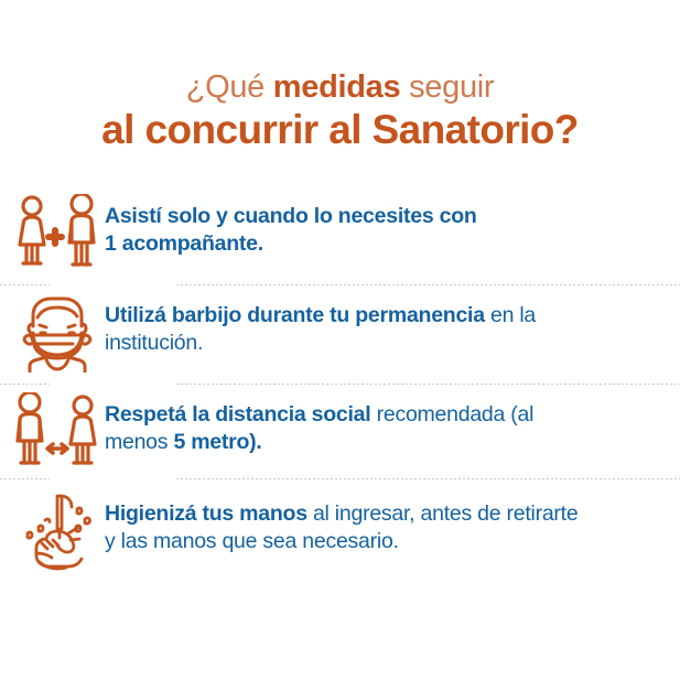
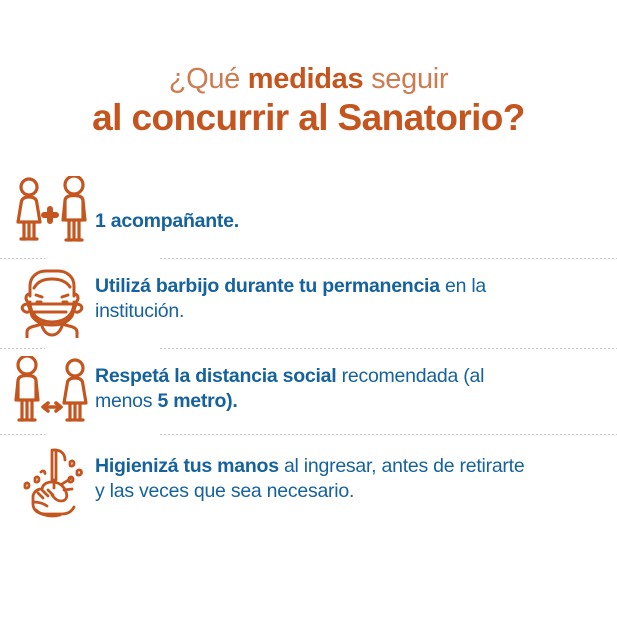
  ¿Qué medidas seguir
  al concurrir al Sanatorio?
- Asistí solo y cuando lo necesites con
  1 acompañante.
  Utilizá barbijo durante tu permanencia en la institución.
  Respetá la distancia social recomendada (al menos 5 metro).
- Higienizá tus manos al ingresar, antes de retirarte y las manos que sea necesario.
+ Higienizá tus manos al ingresar, antes de retirarte y las veces que sea necesario.
